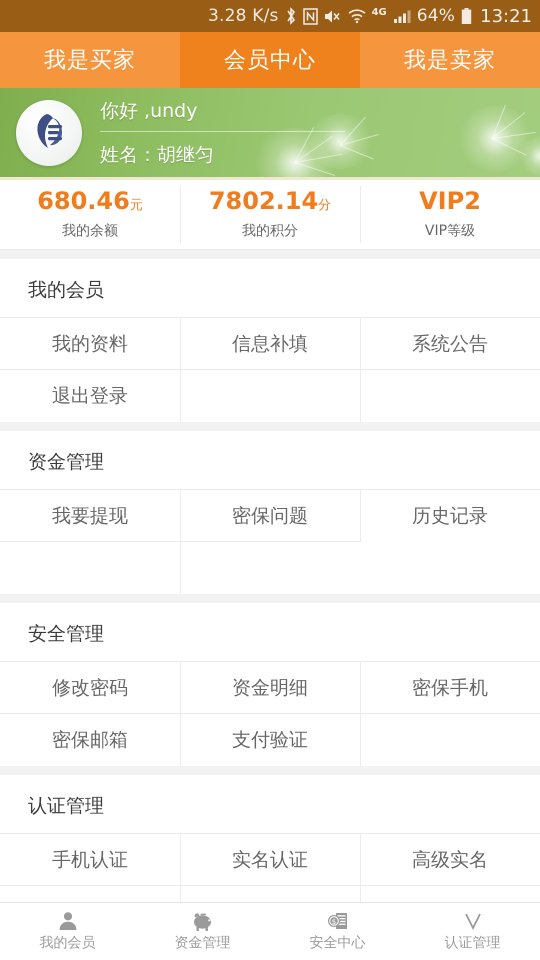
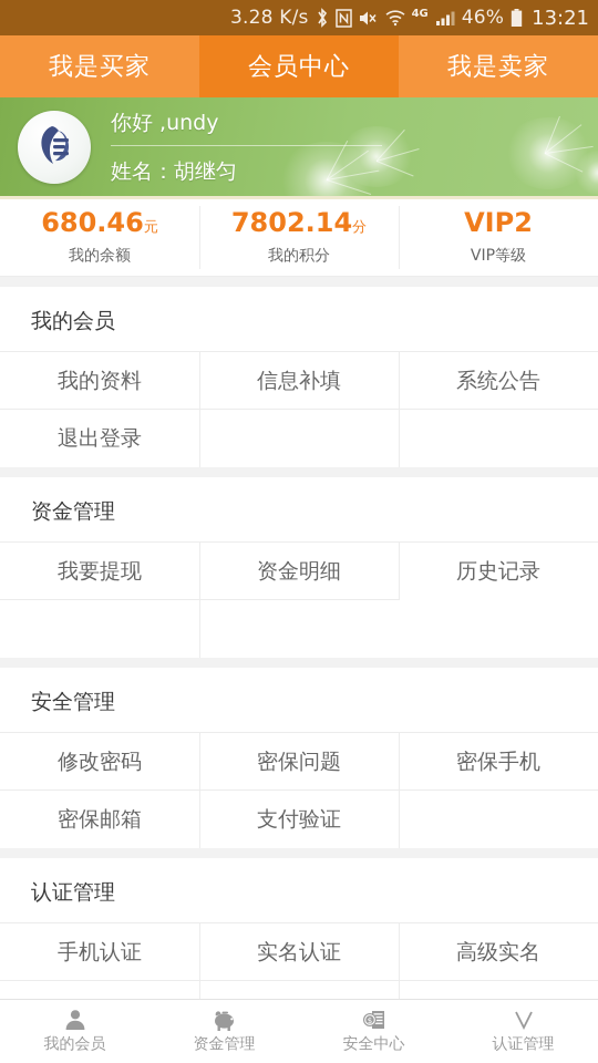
  3.28 K/s
  4G
- 64%
+ 46%
  13:21
  我是买家
  会员中心
  我是卖家
  你好 ,undy
  姓名：胡继匀
  680.46元
  我的余额
  7802.14分
  我的积分
  VIP2
  VIP等级
  我的会员
  我的资料
  信息补填
  系统公告
  退出登录
  资金管理
  我要提现
- 密保问题
+ 资金明细
  历史记录
  安全管理
  修改密码
- 资金明细
+ 密保问题
  密保手机
  密保邮箱
  支付验证
  认证管理
  手机认证
  实名认证
  高级实名
  我的会员
  资金管理
  $
  安全中心
  认证管理
